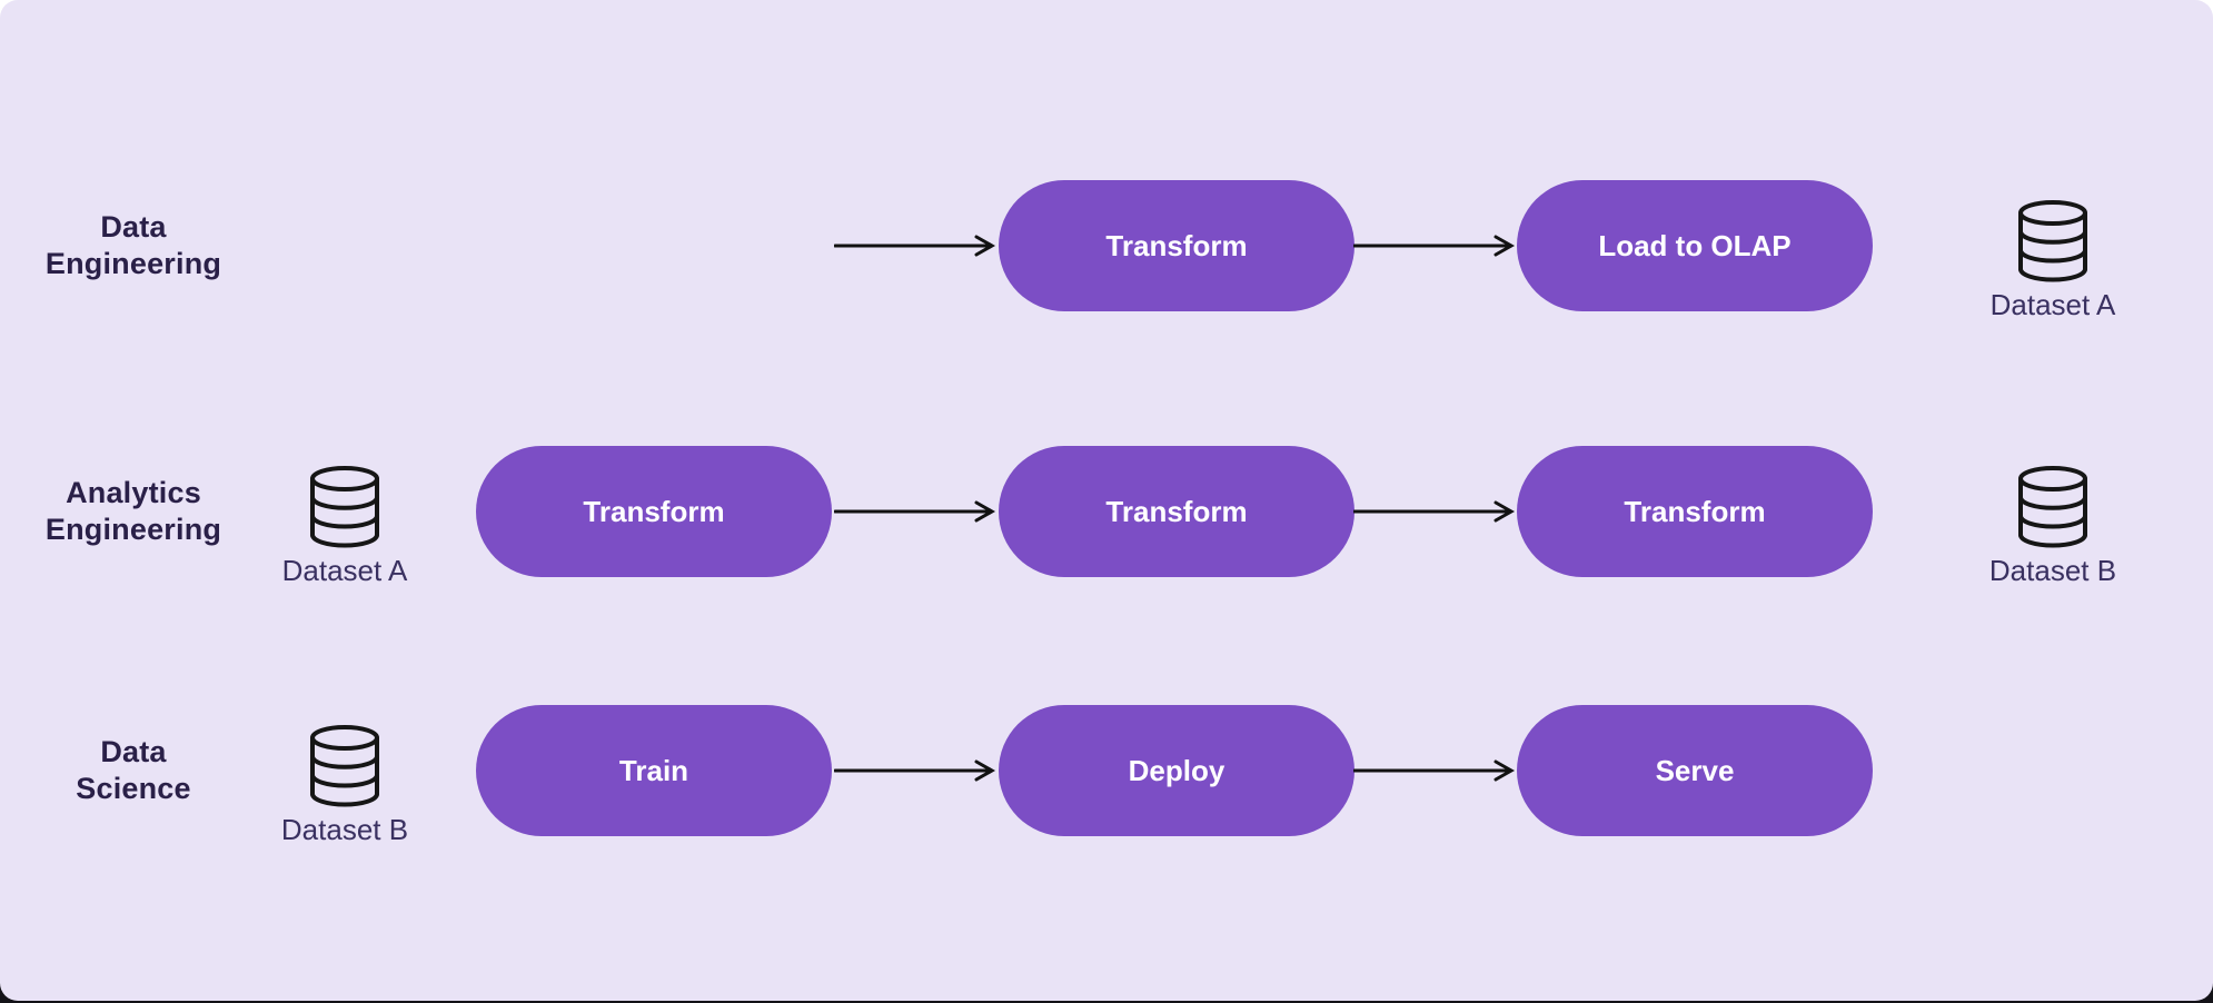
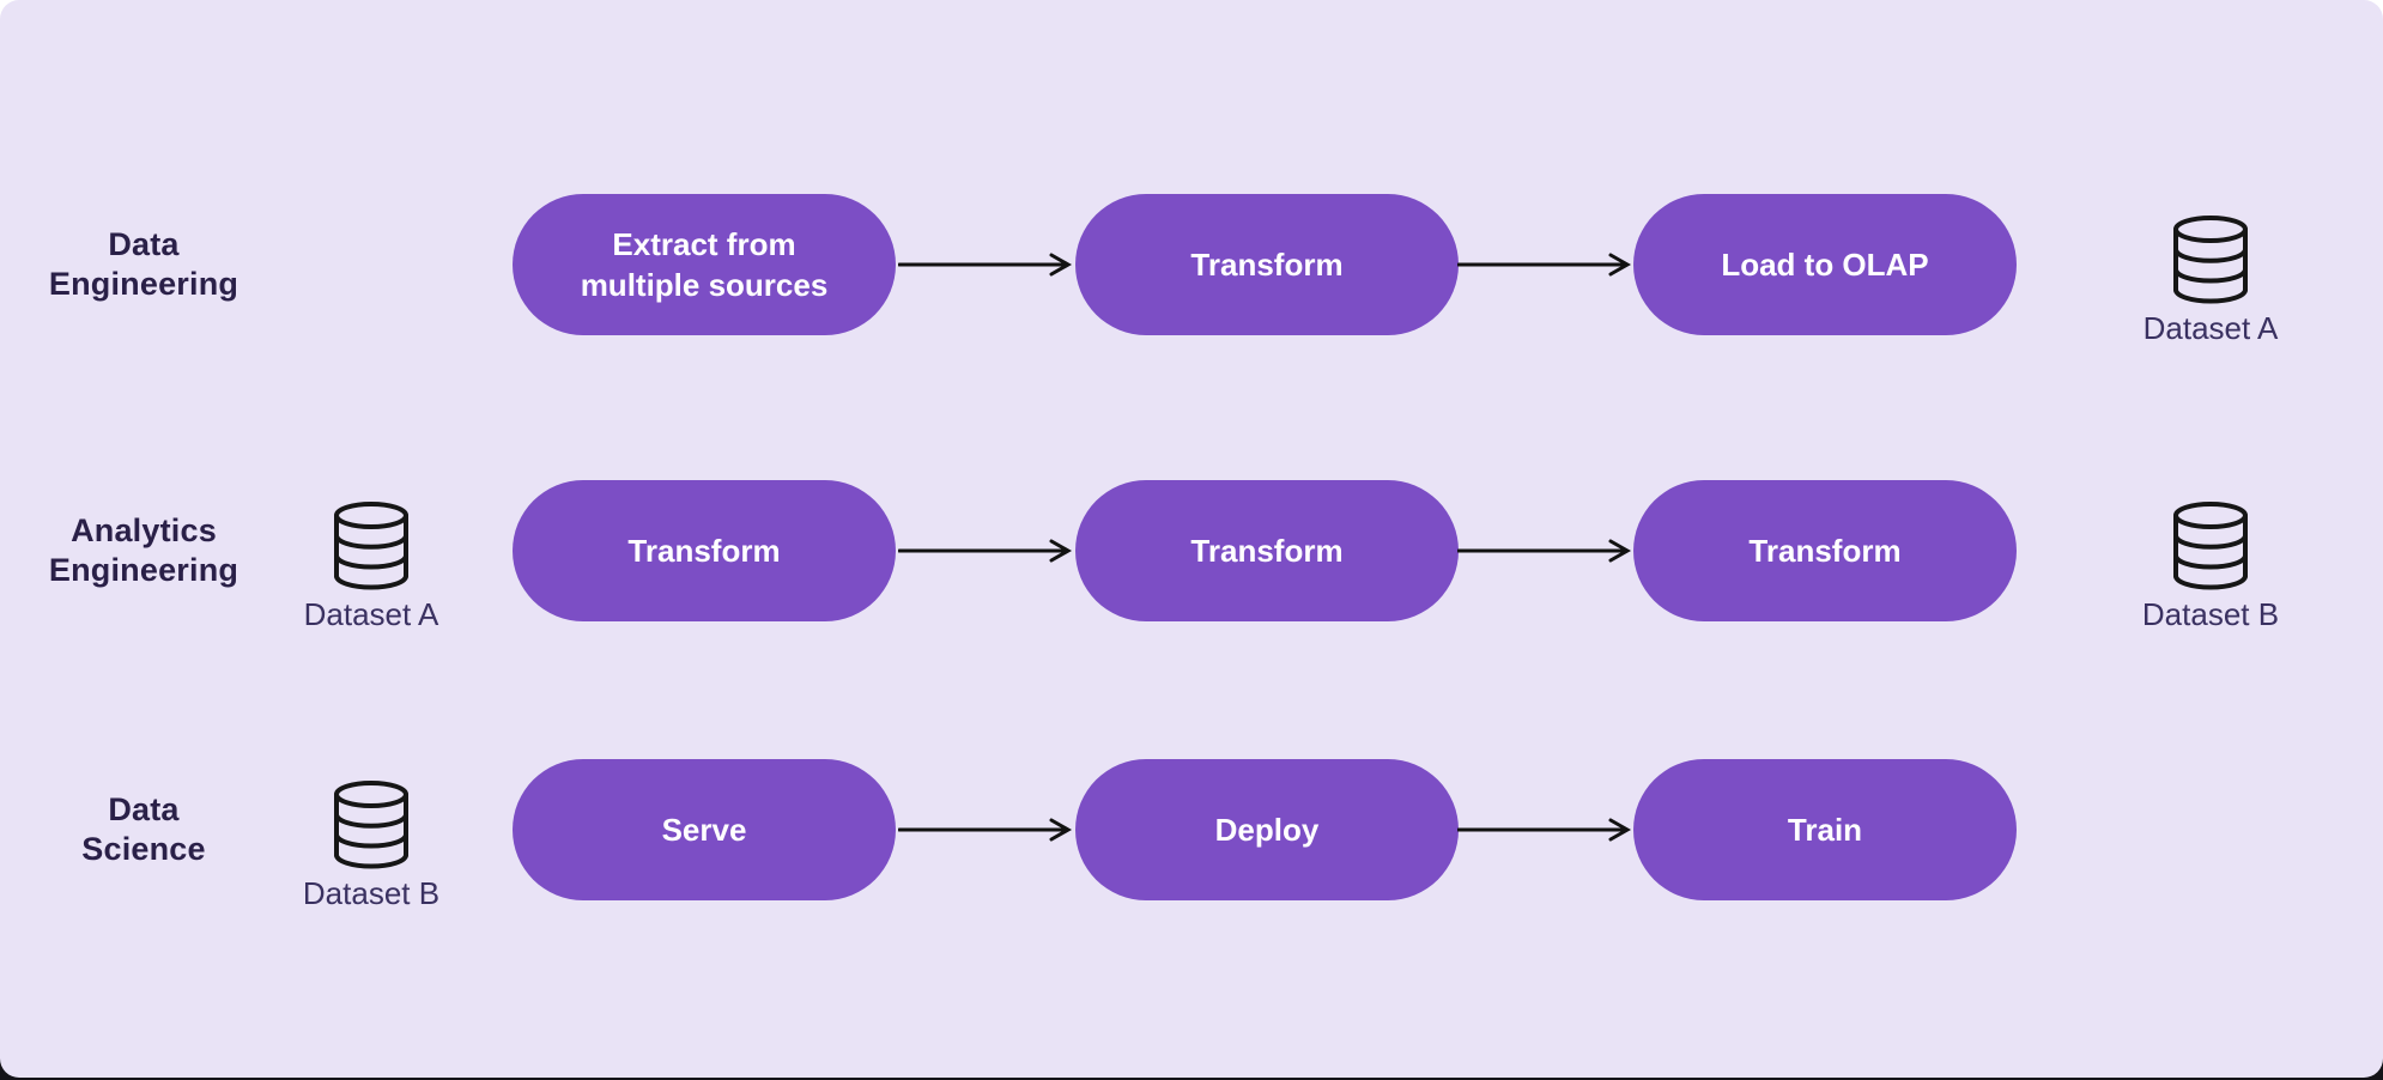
  Data
  Engineering
+ Extract from multiple sources
  Transform
  Load to OLAP
  Dataset A
  Analytics
  Engineering
  Dataset A
  Transform
  Transform
  Transform
  Dataset B
  Data
  Science
  Dataset B
- Train
+ Serve
  Deploy
- Serve
+ Train
